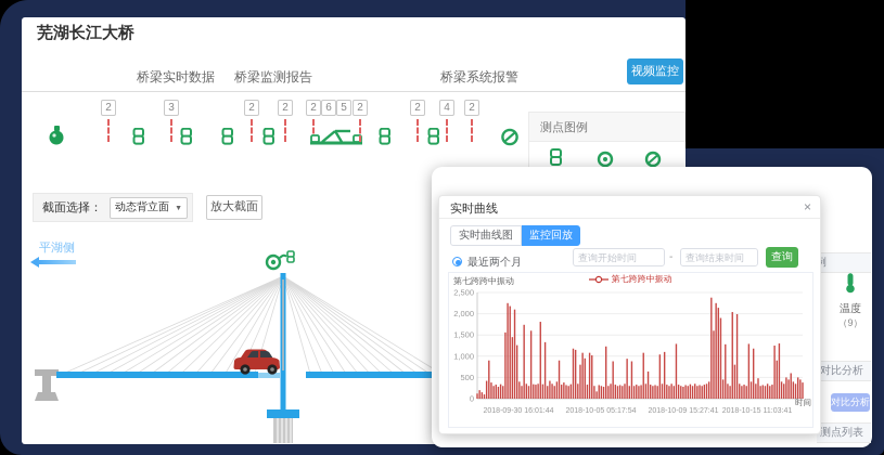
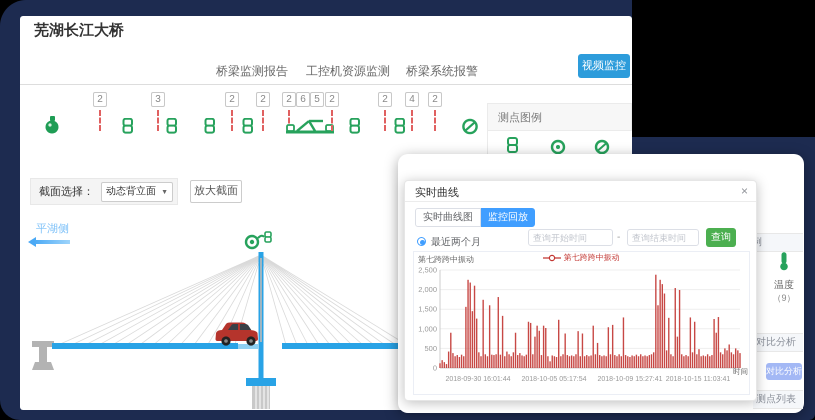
  芜湖长江大桥
- 桥梁实时数据
  桥梁监测报告
+ 工控机资源监测
  桥梁系统报警
  视频监控
  2
  3
  2
  2
  2
  6
  5
  2
  2
  4
  2
  测点图例
  截面选择：
  动态背立面
  放大截面
  平湖侧
  温度
  （9）
  对比分析
  对比分析
  测点列表
  实时曲线
  ×
  实时曲线图
  监控回放
  最近两个月
  查询开始时间
  -
  查询结束时间
  查询
  第七跨跨中振动
  第七跨跨中振动
  0
  500
  1,000
  1,500
  2,000
  2,500
  时间
